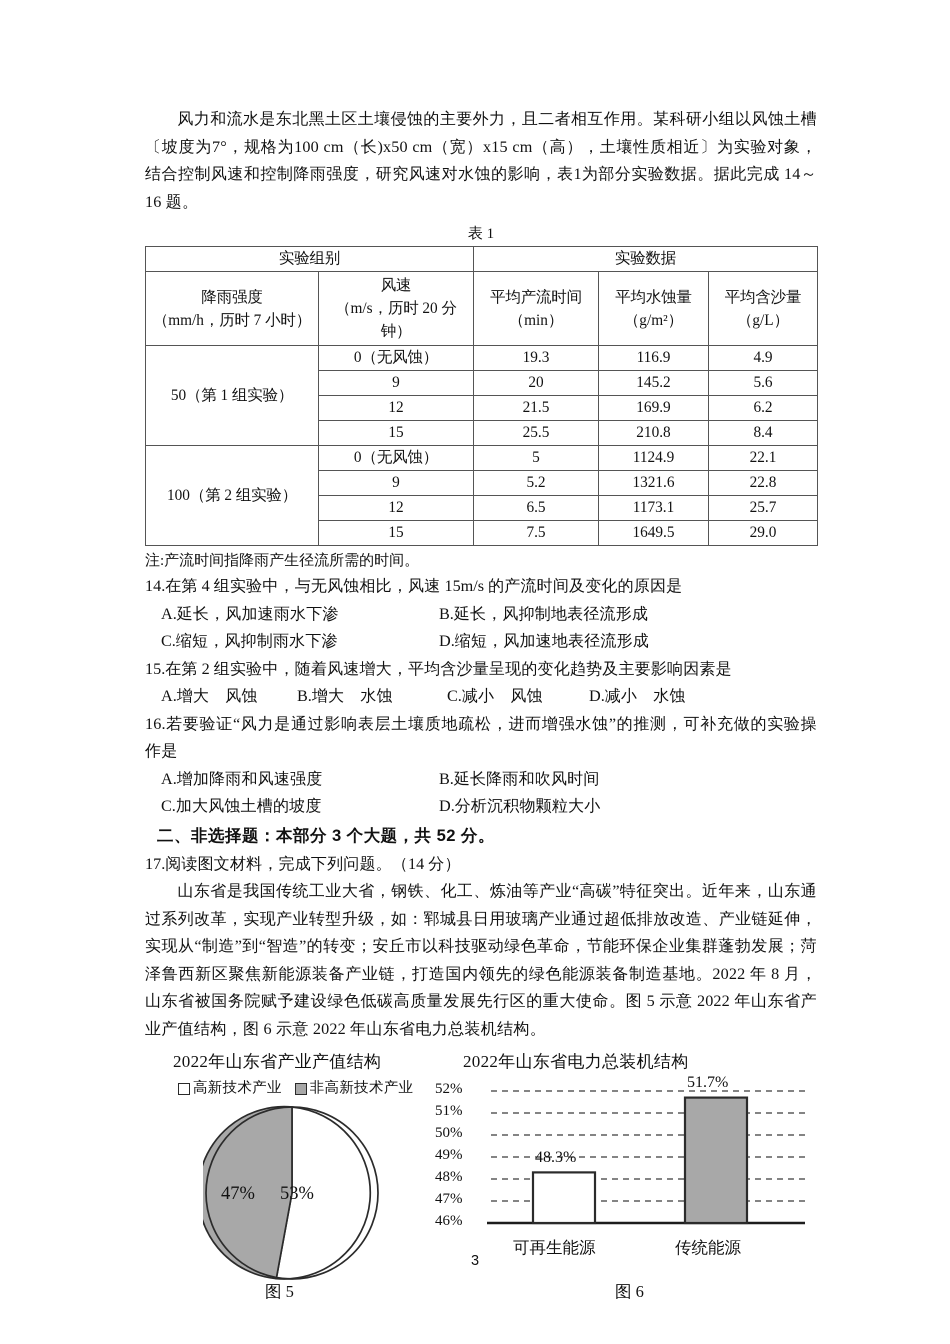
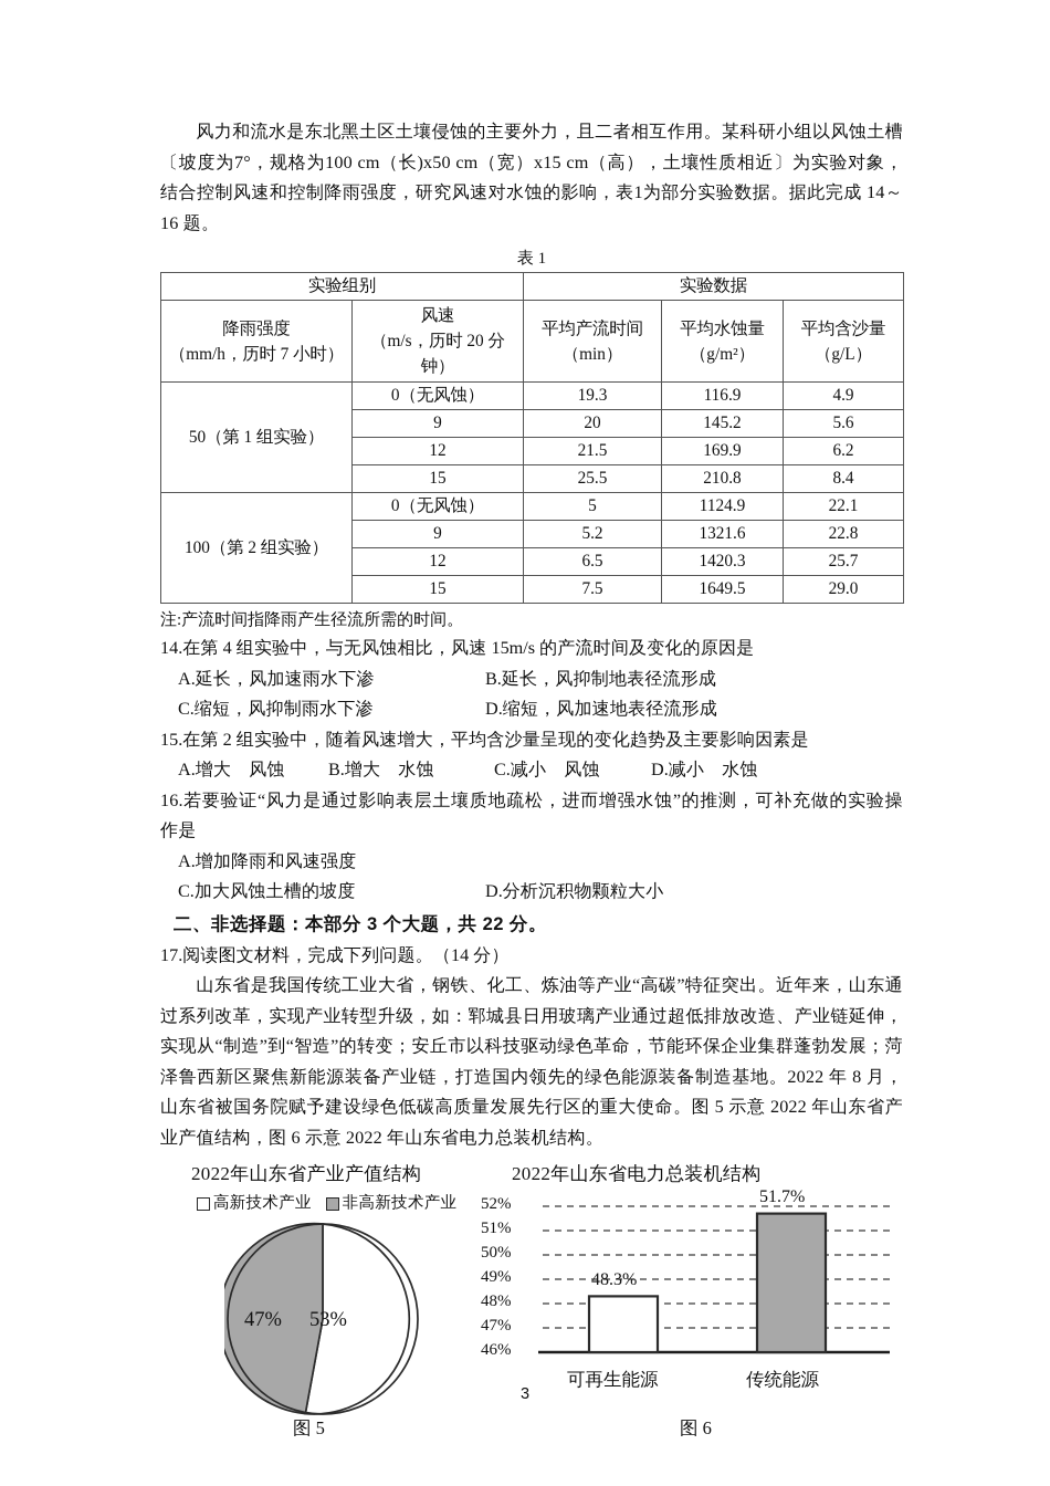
  风力和流水是东北黑土区土壤侵蚀的主要外力，且二者相互作用。某科研小组以风蚀土槽〔坡度为7°，规格为100 cm（长)x50 cm（宽）x15 cm（高），土壤性质相近〕为实验对象，结合控制风速和控制降雨强度，研究风速对水蚀的影响，表1为部分实验数据。据此完成 14～16 题。
  表 1
  实验组别	实验数据
  降雨强度 （mm/h，历时 7 小时）	风速 （m/s，历时 20 分钟）	平均产流时间 （min）	平均水蚀量 （g/m²）	平均含沙量 （g/L）
  50（第 1 组实验）	0（无风蚀）	19.3	116.9	4.9
  9	20	145.2	5.6
  12	21.5	169.9	6.2
  15	25.5	210.8	8.4
  100（第 2 组实验）	0（无风蚀）	5	1124.9	22.1
  9	5.2	1321.6	22.8
- 12	6.5	1173.1	25.7
+ 12	6.5	1420.3	25.7
  15	7.5	1649.5	29.0
  注:产流时间指降雨产生径流所需的时间。
  14.在第 4 组实验中，与无风蚀相比，风速 15m/s 的产流时间及变化的原因是
  A.延长，风加速雨水下渗
  B.延长，风抑制地表径流形成
  C.缩短，风抑制雨水下渗
  D.缩短，风加速地表径流形成
  15.在第 2 组实验中，随着风速增大，平均含沙量呈现的变化趋势及主要影响因素是
  A.增大 风蚀
  B.增大 水蚀
  C.减小 风蚀
  D.减小 水蚀
  16.若要验证“风力是通过影响表层土壤质地疏松，进而增强水蚀”的推测，可补充做的实验操作是
  A.增加降雨和风速强度
- B.延长降雨和吹风时间
  C.加大风蚀土槽的坡度
  D.分析沉积物颗粒大小
- 二、非选择题：本部分 3 个大题，共 52 分。
+ 二、非选择题：本部分 3 个大题，共 22 分。
  17.阅读图文材料，完成下列问题。（14 分）
  山东省是我国传统工业大省，钢铁、化工、炼油等产业“高碳”特征突出。近年来，山东通过系列改革，实现产业转型升级，如：郓城县日用玻璃产业通过超低排放改造、产业链延伸，实现从“制造”到“智造”的转变；安丘市以科技驱动绿色革命，节能环保企业集群蓬勃发展；菏泽鲁西新区聚焦新能源装备产业链，打造国内领先的绿色能源装备制造基地。2022 年 8 月，山东省被国务院赋予建设绿色低碳高质量发展先行区的重大使命。图 5 示意 2022 年山东省产业产值结构，图 6 示意 2022 年山东省电力总装机结构。
  2022年山东省产业产值结构
  高新技术产业
  非高新技术产业
  53%
  47%
  图 5
  2022年山东省电力总装机结构
  52%
  51%
  50%
  49%
  48%
  47%
  46%
  48.3%
  51.7%
  可再生能源
  传统能源
  图 6
  3
